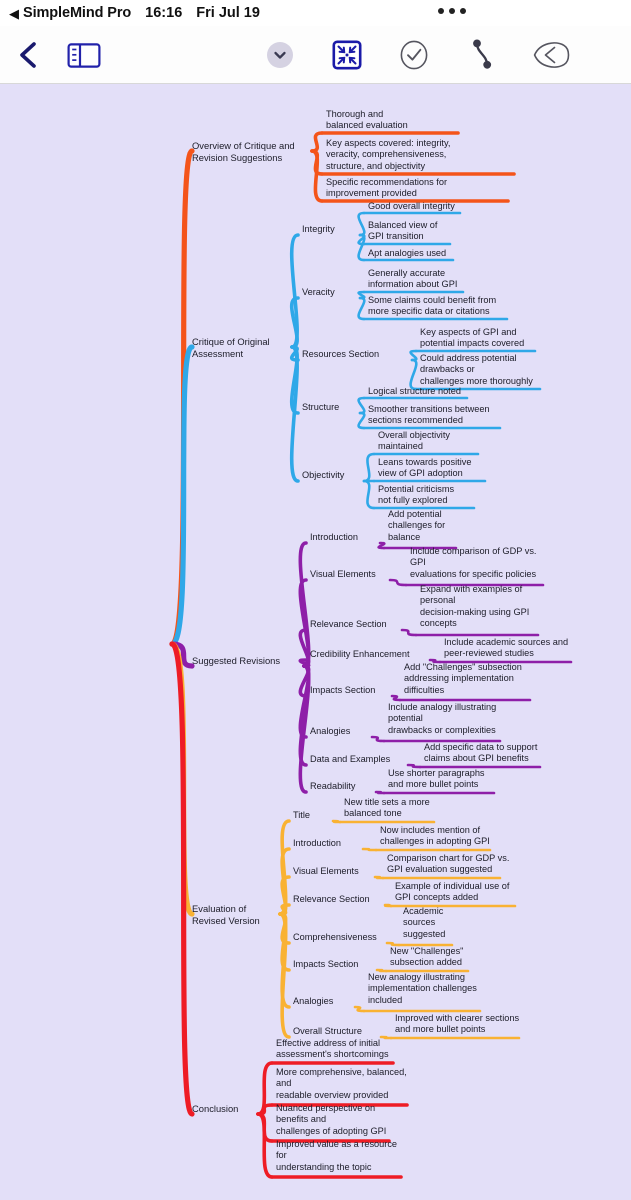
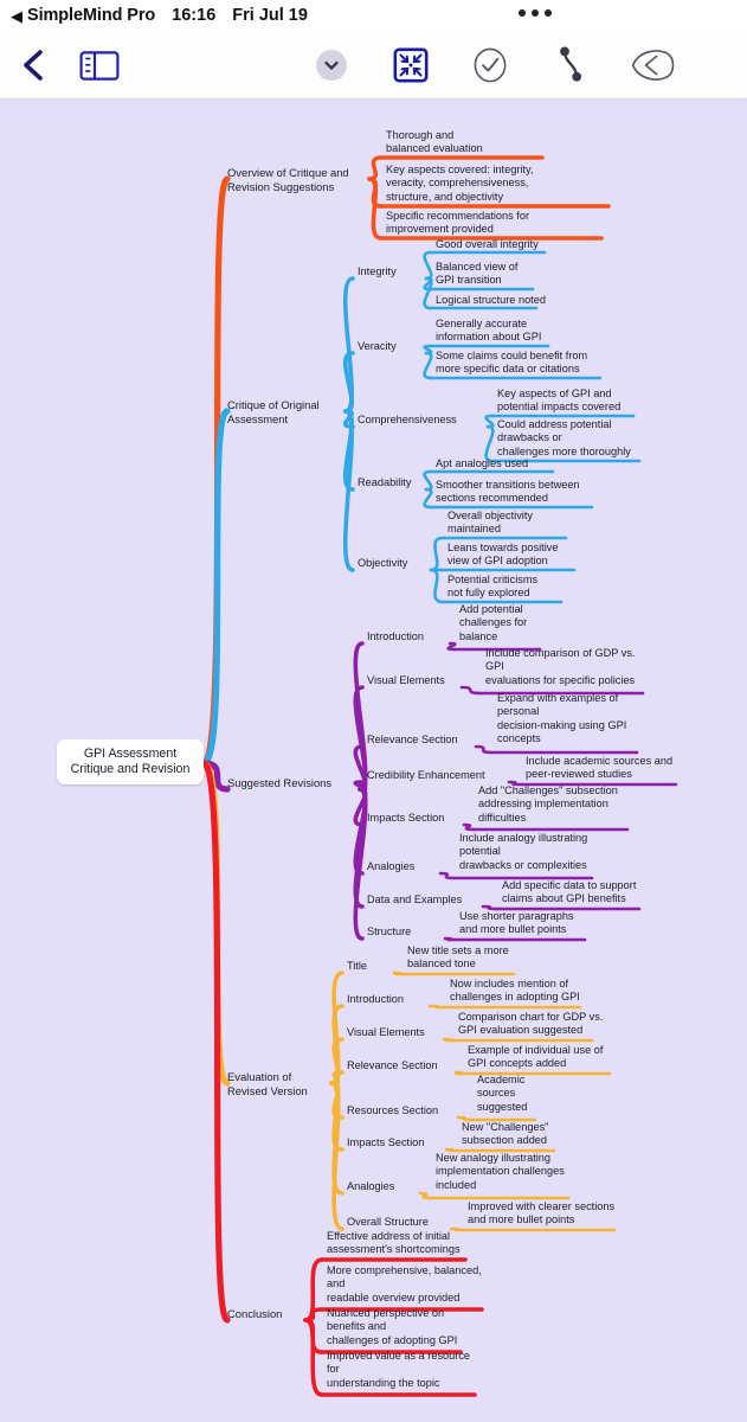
  ◀
  SimpleMind Pro
  16:16
  Fri Jul 19
  Overview of Critique and
  Revision Suggestions
  Thorough and
  balanced evaluation
  Key aspects covered: integrity,
  veracity, comprehensiveness,
  structure, and objectivity
  Specific recommendations for
  improvement provided
  Critique of Original
  Assessment
  Integrity
  Good overall integrity
  Balanced view of
  GPI transition
- Apt analogies used
+ Logical structure noted
  Veracity
  Generally accurate
  information about GPI
  Some claims could benefit from
  more specific data or citations
- Resources Section
+ Comprehensiveness
  Key aspects of GPI and
  potential impacts covered
  Could address potential
  drawbacks or
  challenges more thoroughly
- Structure
+ Readability
- Logical structure noted
+ Apt analogies used
  Smoother transitions between
  sections recommended
  Objectivity
  Overall objectivity
  maintained
  Leans towards positive
  view of GPI adoption
  Potential criticisms
  not fully explored
  Suggested Revisions
  Introduction
  Add potential
  challenges for
  balance
  Visual Elements
  Include comparison of GDP vs.
  GPI
  evaluations for specific policies
  Relevance Section
  Expand with examples of
  personal
  decision-making using GPI
  concepts
  Credibility Enhancement
  Include academic sources and
  peer-reviewed studies
  Impacts Section
  Add "Challenges" subsection
  addressing implementation
  difficulties
  Analogies
  Include analogy illustrating
  potential
  drawbacks or complexities
  Data and Examples
  Add specific data to support
  claims about GPI benefits
- Readability
+ Structure
  Use shorter paragraphs
  and more bullet points
  Evaluation of
  Revised Version
  Title
  New title sets a more
  balanced tone
  Introduction
  Now includes mention of
  challenges in adopting GPI
  Visual Elements
  Comparison chart for GDP vs.
  GPI evaluation suggested
  Relevance Section
  Example of individual use of
  GPI concepts added
- Comprehensiveness
+ Resources Section
  Academic
  sources
  suggested
  Impacts Section
  New "Challenges"
  subsection added
  Analogies
  New analogy illustrating
  implementation challenges
  included
  Overall Structure
  Improved with clearer sections
  and more bullet points
  Conclusion
  Effective address of initial
  assessment's shortcomings
  More comprehensive, balanced,
  and
  readable overview provided
  Nuanced perspective on
  benefits and
  challenges of adopting GPI
  Improved value as a resource
  for
  understanding the topic
+ GPI Assessment
+ Critique and Revision
